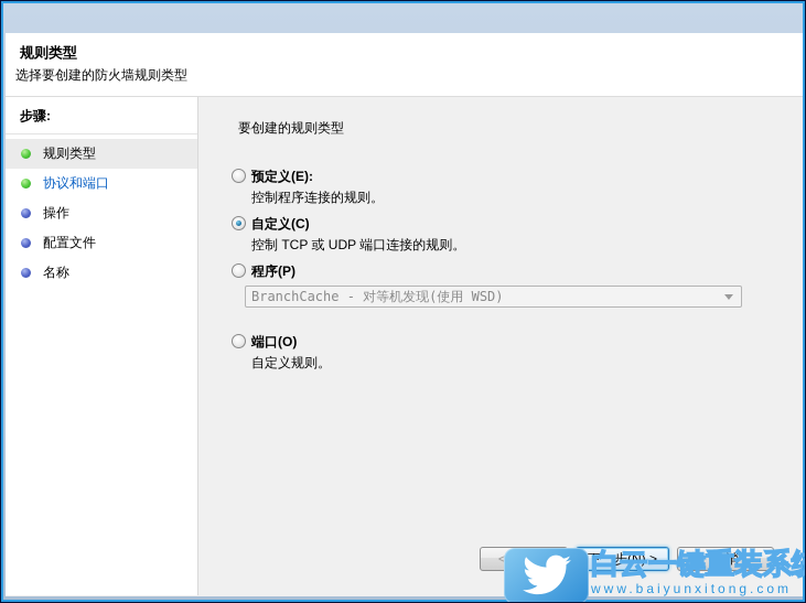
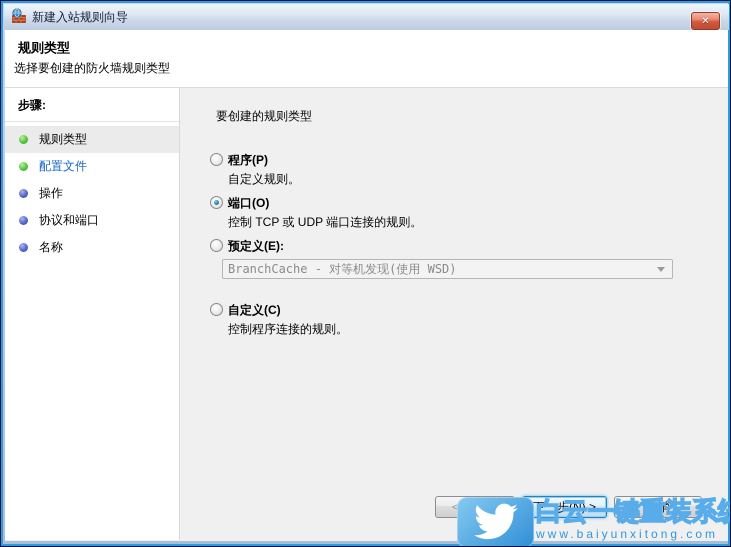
+ 新建入站规则向导
+ ✕
  规则类型
  选择要创建的防火墙规则类型
  步骤:
  规则类型
- 协议和端口
+ 配置文件
  操作
- 配置文件
+ 协议和端口
  名称
  要创建的规则类型
- 预定义(E):
+ 程序(P)
- 控制程序连接的规则。
+ 自定义规则。
- 自定义(C)
+ 端口(O)
  控制 TCP 或 UDP 端口连接的规则。
- 程序(P)
+ 预定义(E):
  BranchCache - 对等机发现(使用 WSD)
- 端口(O)
+ 自定义(C)
- 自定义规则。
+ 控制程序连接的规则。
  下一步(N) >
  取消
  白云一键重装系
  www.baiyunxitong.com
